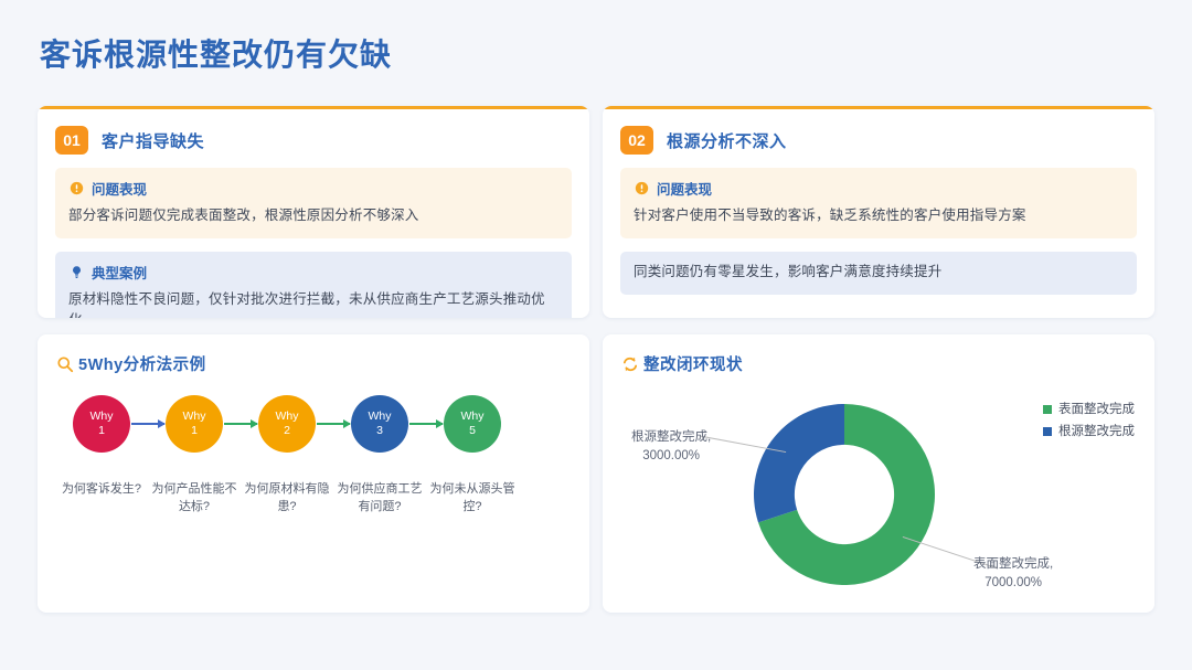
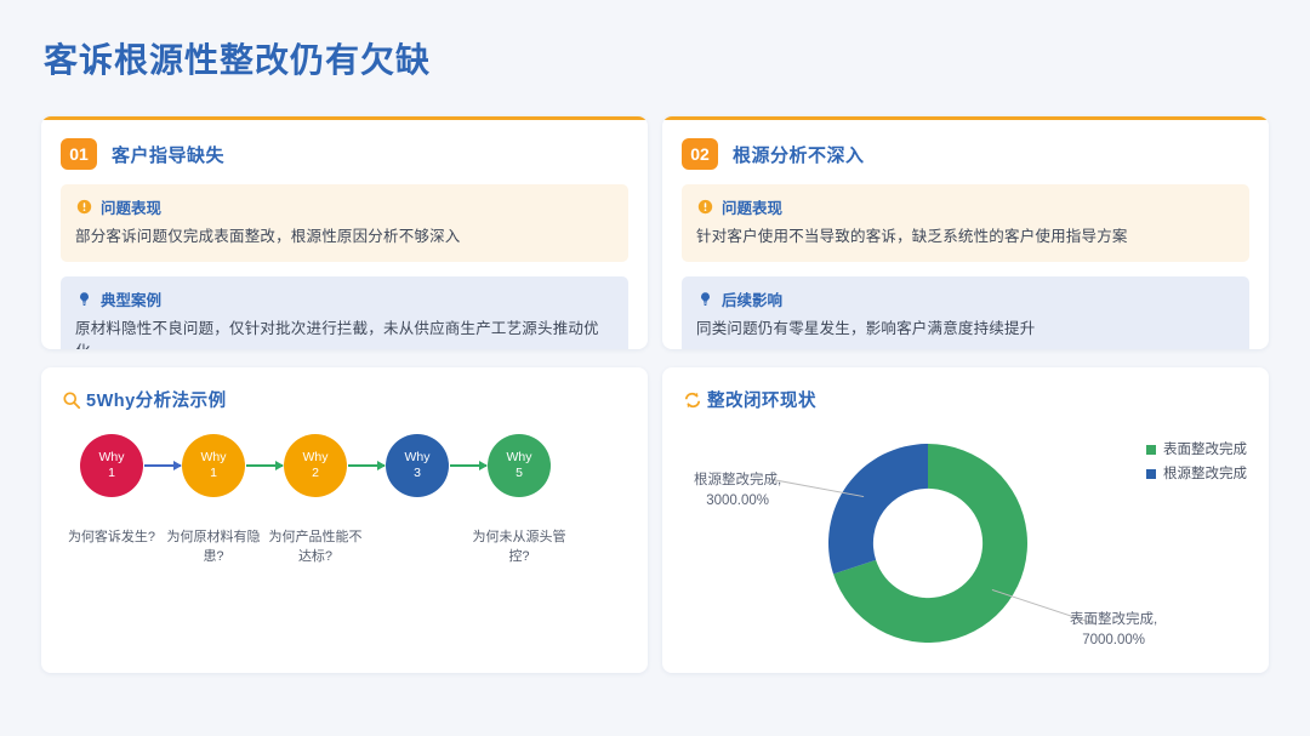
  客诉根源性整改仍有欠缺
  01
  客户指导缺失
  问题表现
  部分客诉问题仅完成表面整改，根源性原因分析不够深入
  典型案例
  原材料隐性不良问题，仅针对批次进行拦截，未从供应商生产工艺源头推动优
  02
  根源分析不深入
  问题表现
  针对客户使用不当导致的客诉，缺乏系统性的客户使用指导方案
+ 后续影响
  同类问题仍有零星发生，影响客户满意度持续提升
  5Why分析法示例
  Why
  1
  为何客诉发生?
  Why
  1
- 为何产品性能不达标?
+ 为何原材料有隐患?
  Why
  2
- 为何原材料有隐患?
+ 为何产品性能不达标?
  Why
  3
- 为何供应商工艺有问题?
  Why
  5
  为何未从源头管控?
  整改闭环现状
  根源整改完成,
  3000.00%
  表面整改完成,
  7000.00%
  表面整改完成
  根源整改完成
